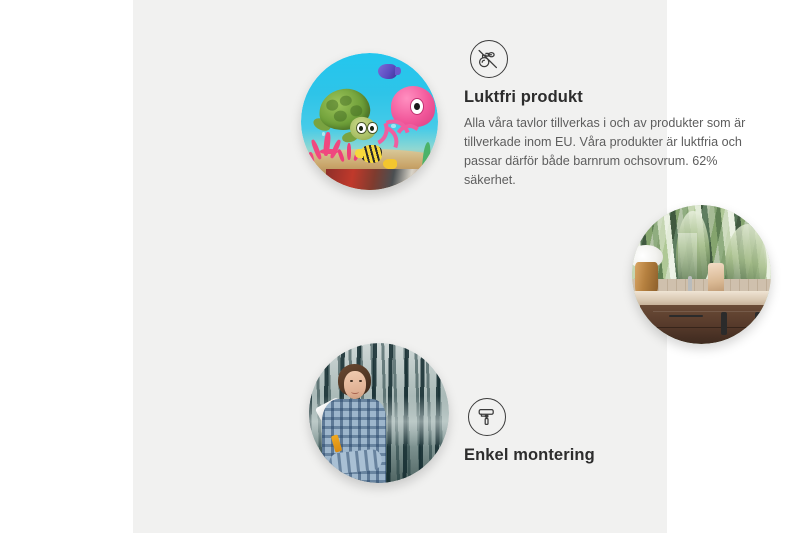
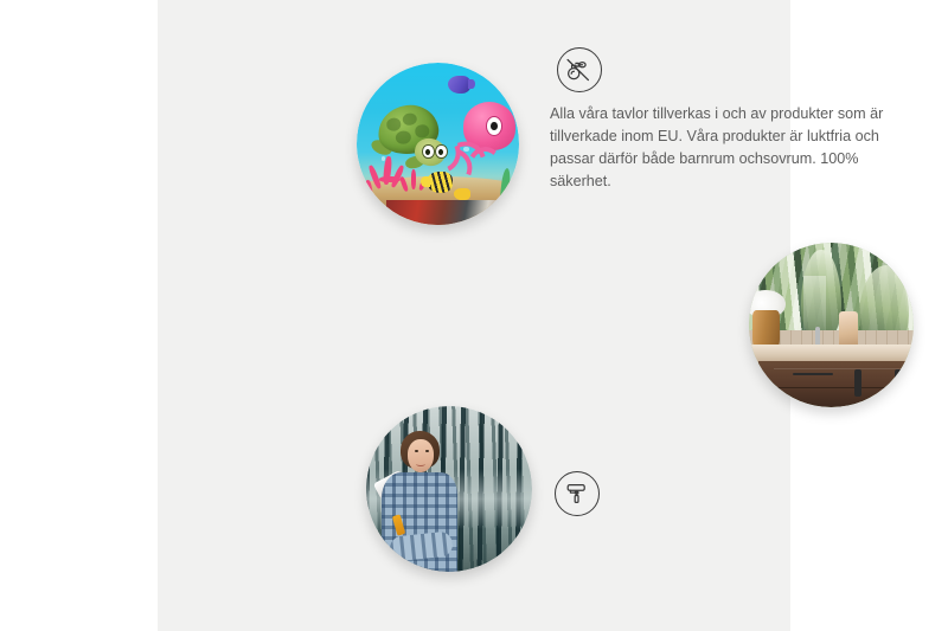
- Luktfri produkt
- Alla våra tavlor tillverkas i och av produkter som är tillverkade inom EU. Våra produkter är luktfria och passar därför både barnrum ochsovrum. 62% säkerhet.
+ Alla våra tavlor tillverkas i och av produkter som är tillverkade inom EU. Våra produkter är luktfria och passar därför både barnrum ochsovrum. 100% säkerhet.
- Enkel montering
